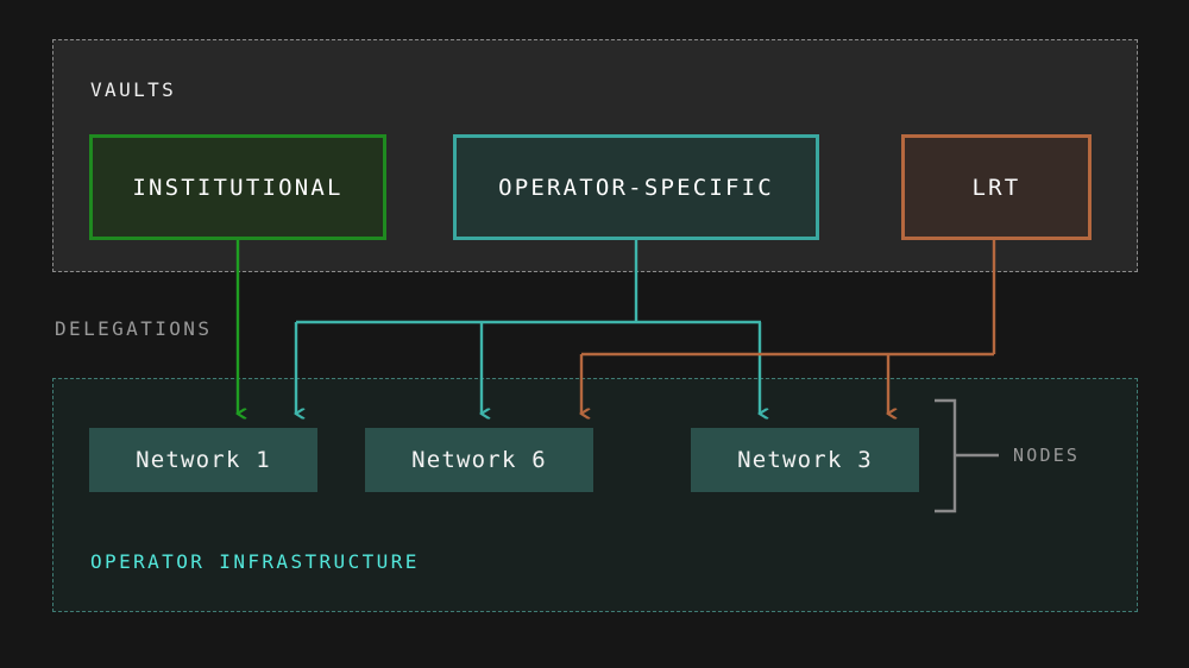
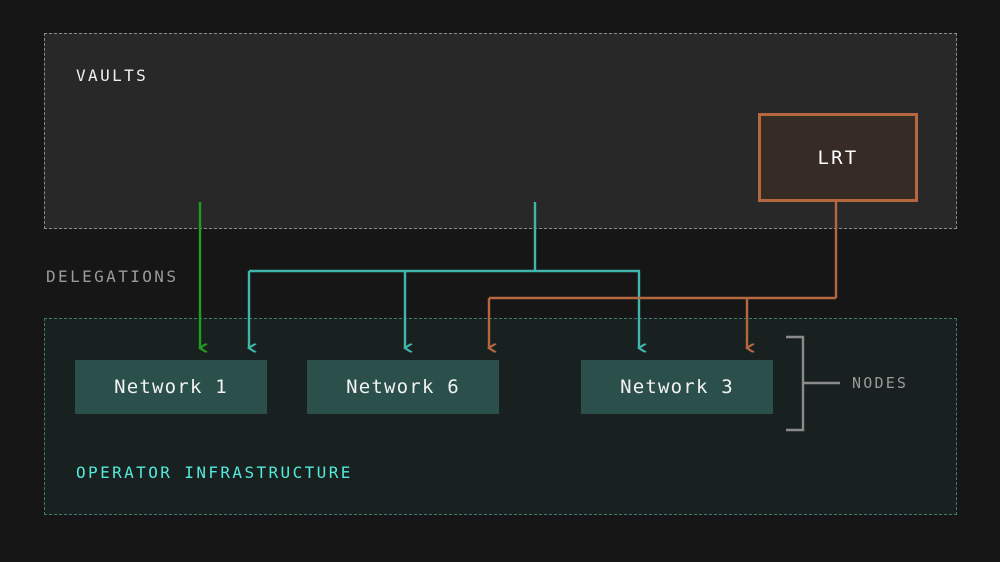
  VAULTS
  OPERATOR INFRASTRUCTURE
  DELEGATIONS
- INSTITUTIONAL
- OPERATOR-SPECIFIC
  LRT
  Network 1
  Network 6
  Network 3
  NODES
